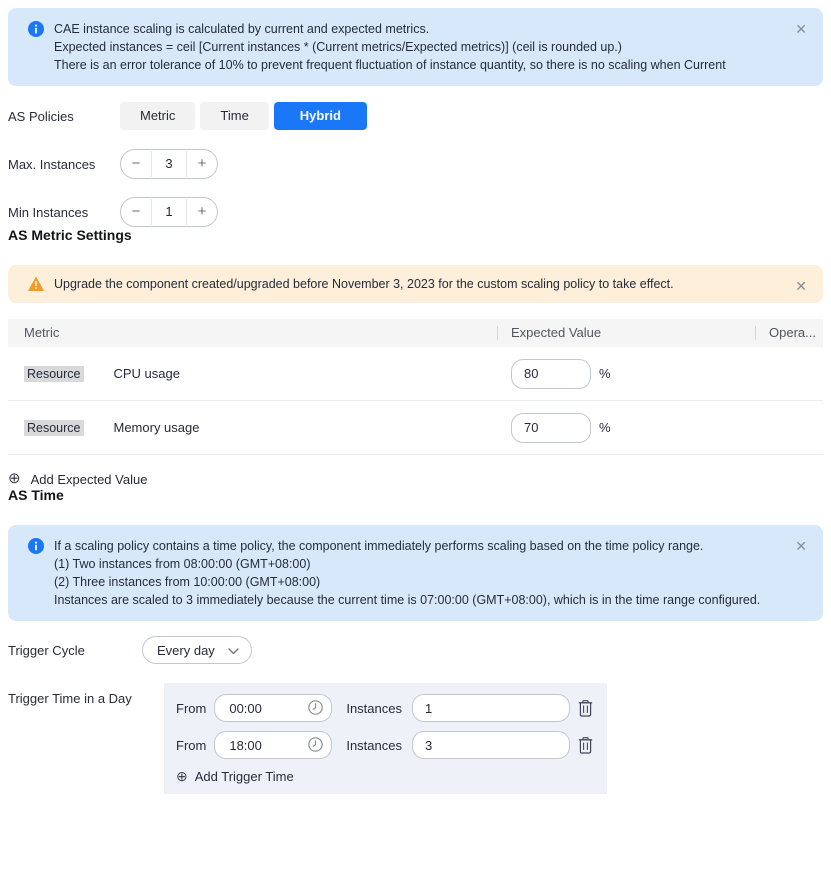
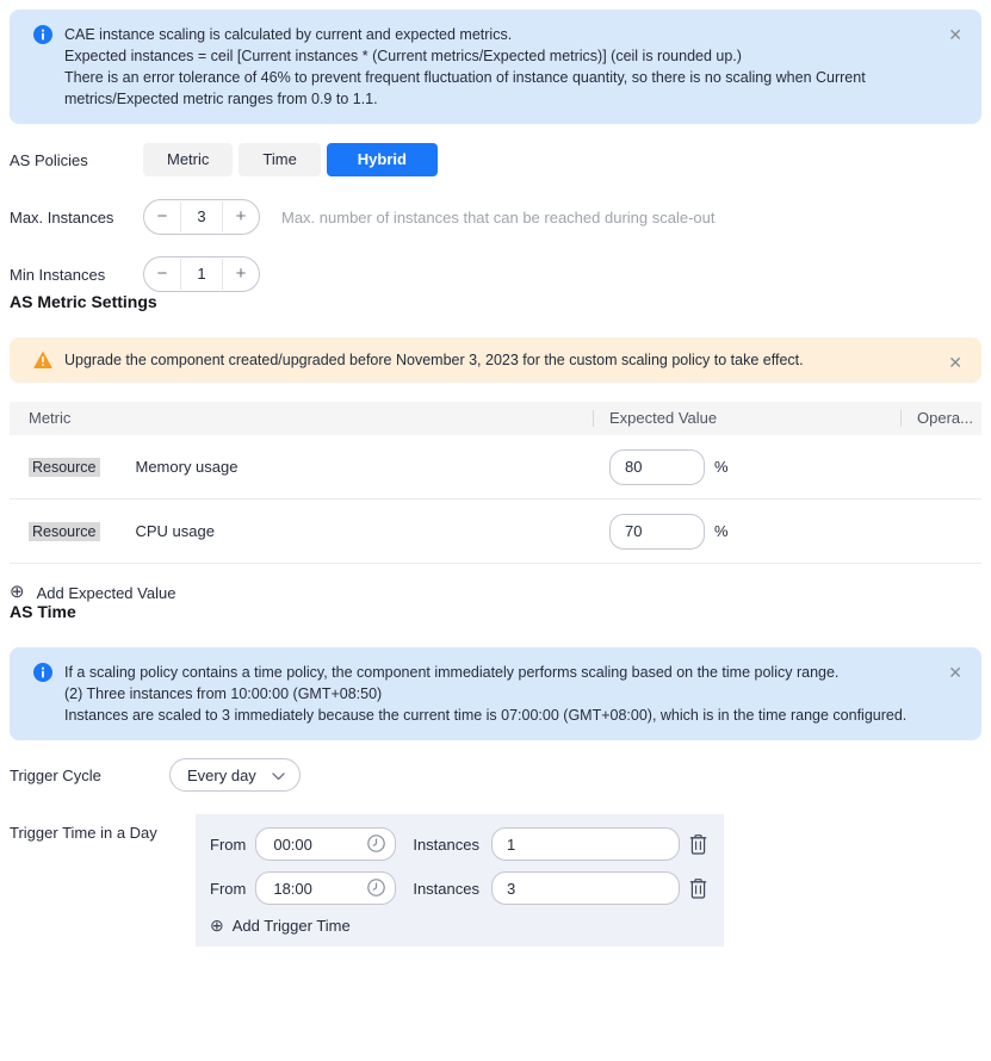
  CAE instance scaling is calculated by current and expected metrics.
  Expected instances = ceil [Current instances * (Current metrics/Expected metrics)] (ceil is rounded up.)
- There is an error tolerance of 10% to prevent frequent fluctuation of instance quantity, so there is no scaling when Current
+ There is an error tolerance of 46% to prevent frequent fluctuation of instance quantity, so there is no scaling when Current
+ metrics/Expected metric ranges from 0.9 to 1.1.
  ✕
  AS Policies
  Metric
  Time
  Hybrid
  Max. Instances
  −
  3
  +
+ Max. number of instances that can be reached during scale-out
  Min Instances
  −
  1
  +
  AS Metric Settings
  Upgrade the component created/upgraded before November 3, 2023 for the custom scaling policy to take effect.
  ✕
  Metric
  Expected Value
  Opera...
  Resource
- CPU usage
+ Memory usage
  80
  %
  Resource
- Memory usage
+ CPU usage
  70
  %
  ⊕
  Add Expected Value
  AS Time
  If a scaling policy contains a time policy, the component immediately performs scaling based on the time policy range.
- (1) Two instances from 08:00:00 (GMT+08:00)
- (2) Three instances from 10:00:00 (GMT+08:00)
+ (2) Three instances from 10:00:00 (GMT+08:50)
  Instances are scaled to 3 immediately because the current time is 07:00:00 (GMT+08:00), which is in the time range configured.
  ✕
  Trigger Cycle
  Every day
  Trigger Time in a Day
  From
  00:00
  Instances
  1
  From
  18:00
  Instances
  3
  ⊕
  Add Trigger Time
